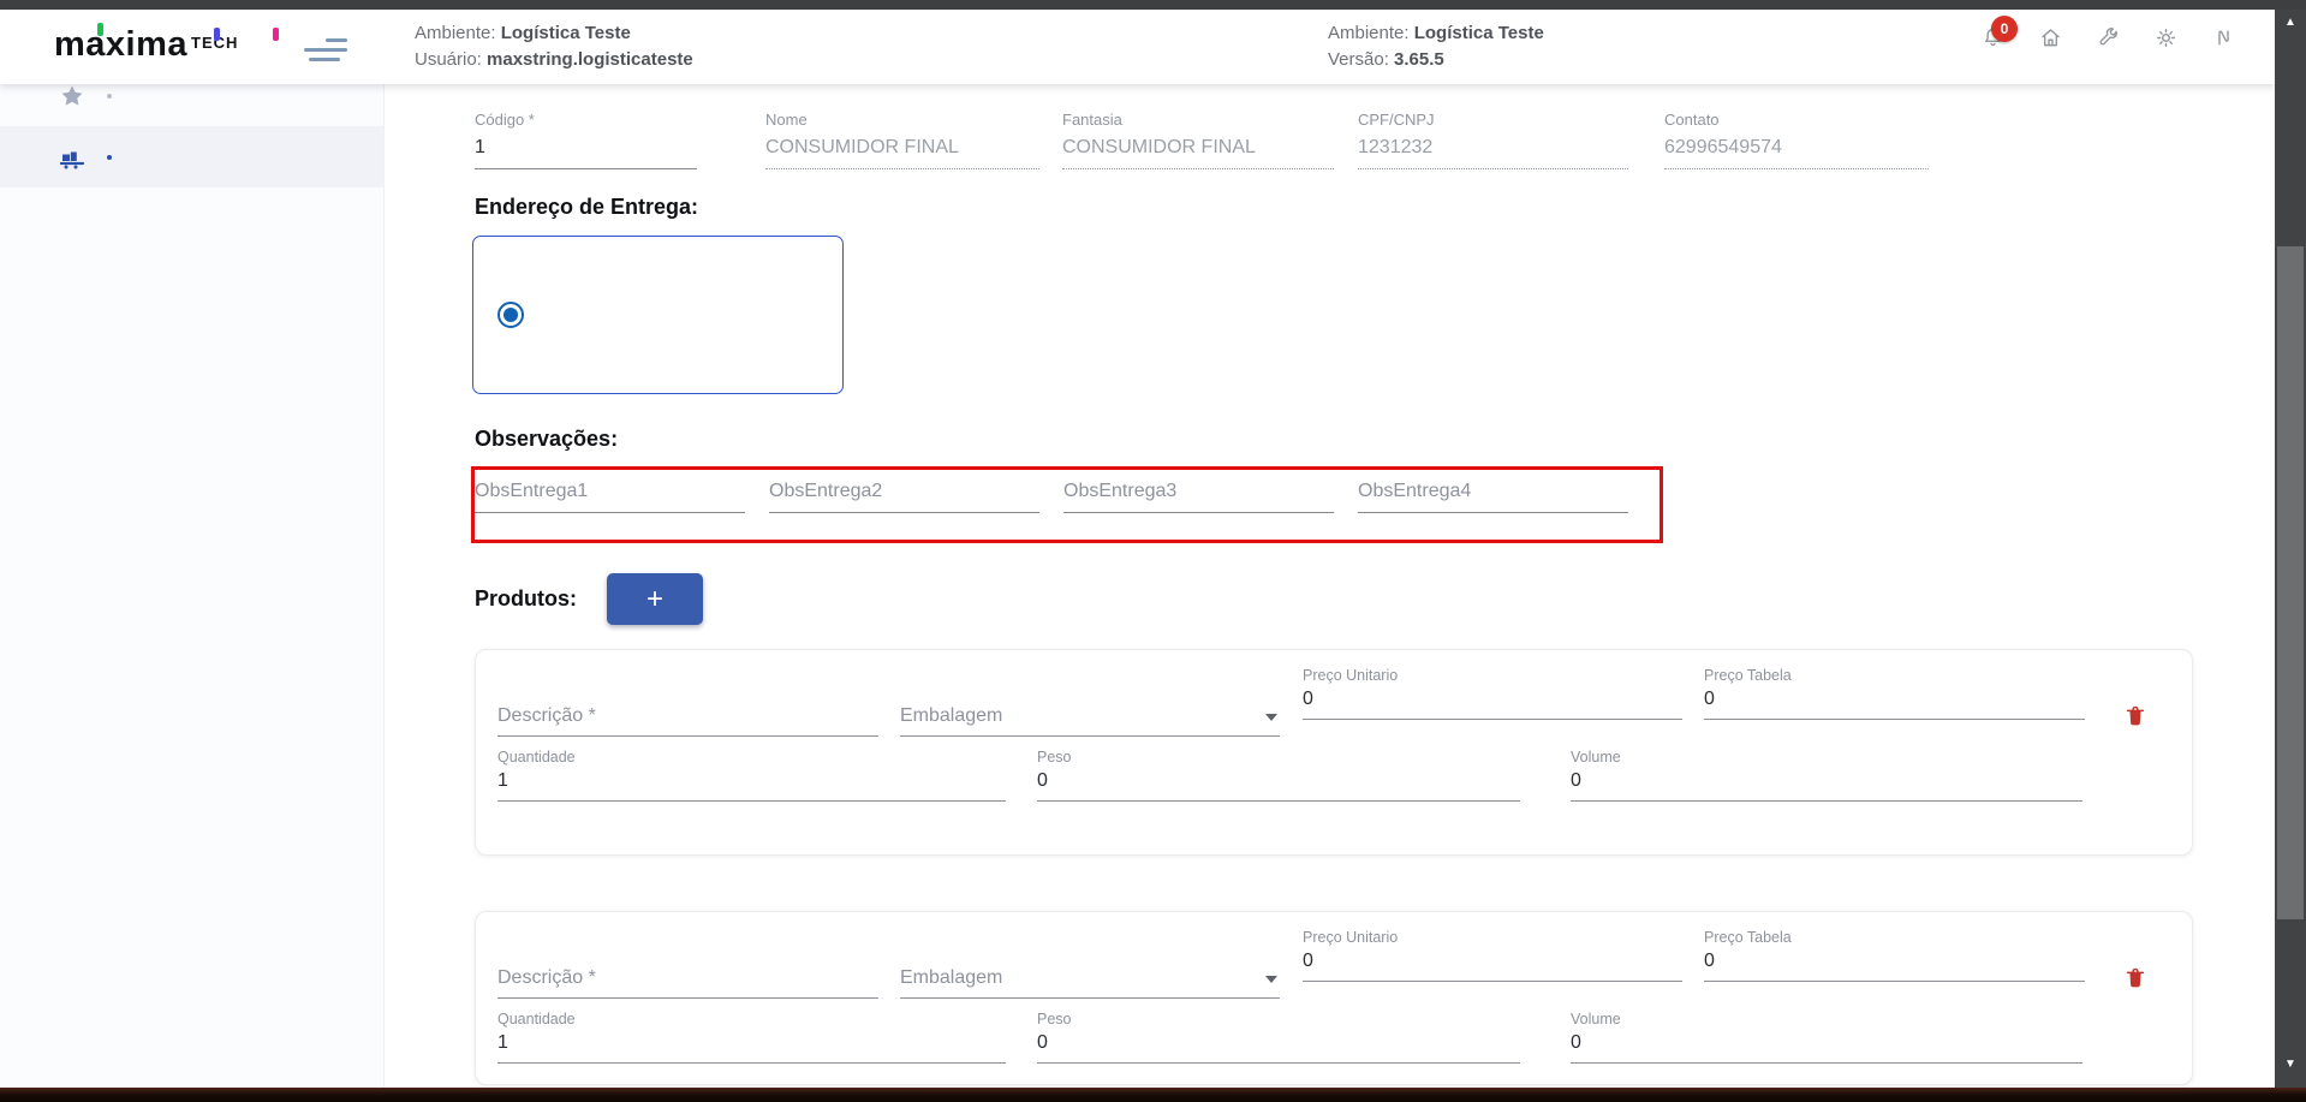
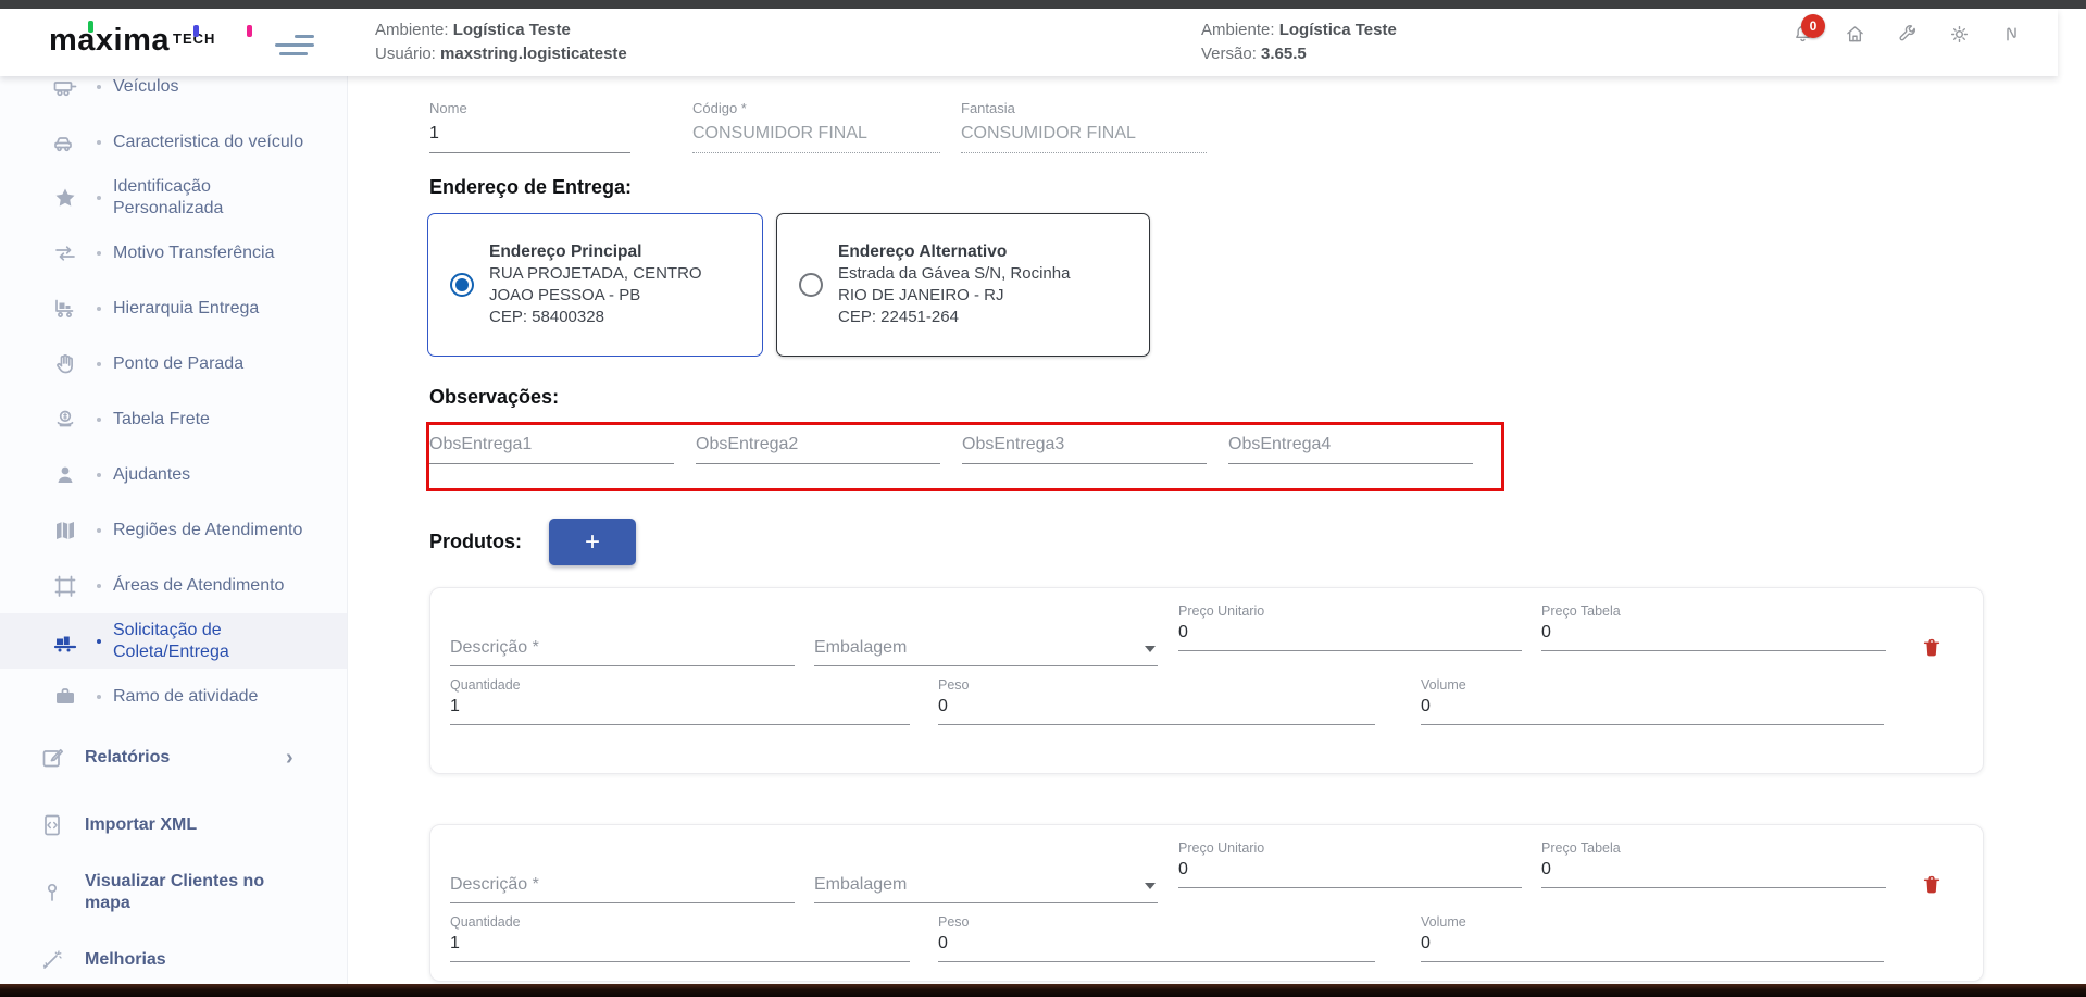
  maxima TECH
  Ambiente: Logística Teste
  Usuário: maxstring.logisticateste
  Ambiente: Logística Teste
  Versão: 3.65.5
  0
+ Veículos
+ Caracteristica do veículo
+ Identificação Personalizada
+ Motivo Transferência
+ Hierarquia Entrega
+ Ponto de Parada
+ Tabela Frete
+ Ajudantes
+ Regiões de Atendimento
+ Áreas de Atendimento
+ Solicitação de Coleta/Entrega
+ Ramo de atividade
+ Relatórios
+ ›
+ Importar XML
+ Visualizar Clientes no mapa
+ Melhorias
- Código *
+ Nome
  1
- Nome
+ Código *
  CONSUMIDOR FINAL
  Fantasia
  CONSUMIDOR FINAL
- CPF/CNPJ
- 1231232
- Contato
- 62996549574
  Endereço de Entrega:
+ Endereço Principal
+ RUA PROJETADA, CENTRO
+ JOAO PESSOA - PB
+ CEP: 58400328
+ Endereço Alternativo
+ Estrada da Gávea S/N, Rocinha
+ RIO DE JANEIRO - RJ
+ CEP: 22451-264
  Observações:
  ObsEntrega1
  ObsEntrega2
  ObsEntrega3
  ObsEntrega4
  Produtos:
  +
  Descrição *
  Embalagem
  Preço Unitario
  0
  Preço Tabela
  0
  Quantidade
  1
  Peso
  0
  Volume
  0
  Descrição *
  Embalagem
  Preço Unitario
  0
  Preço Tabela
  0
  Quantidade
  1
  Peso
  0
  Volume
  0
- ▲
- ▼
